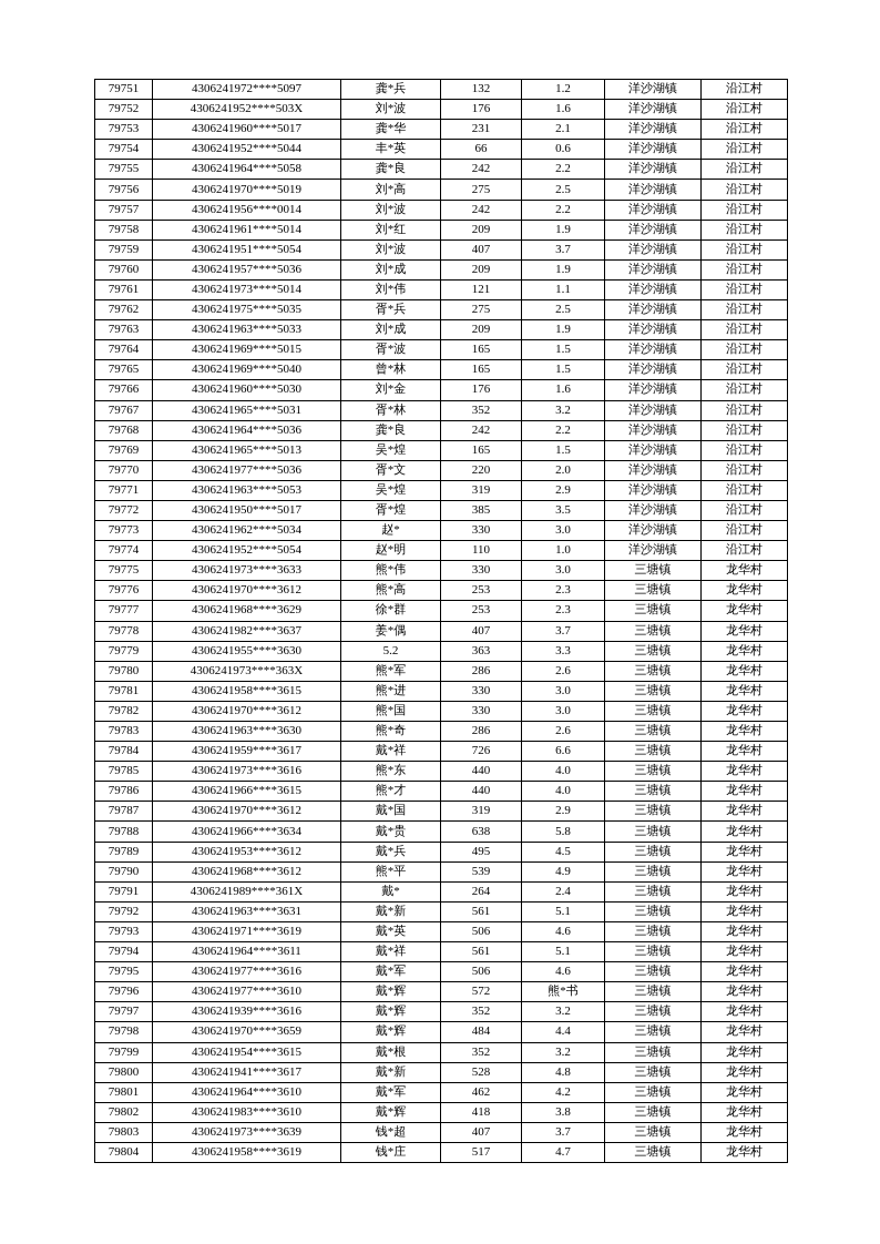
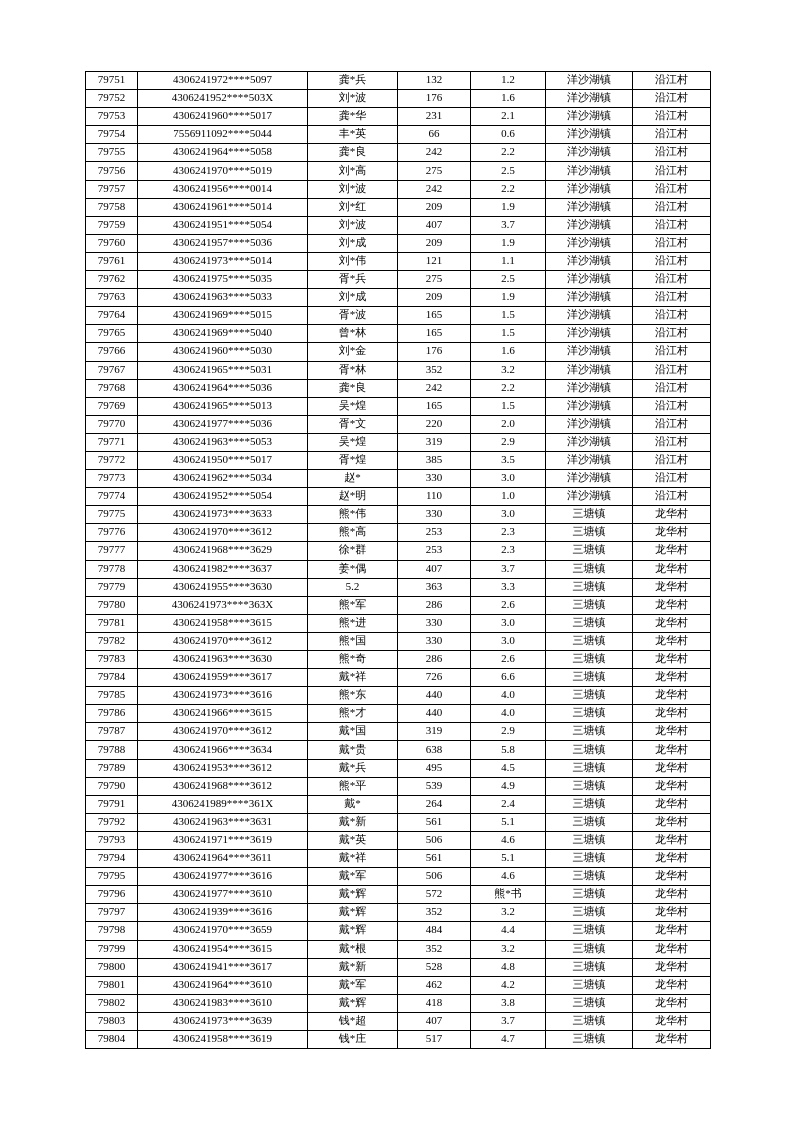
  79751	4306241972****5097	龚*兵	132	1.2	洋沙湖镇	沿江村
  79752	4306241952****503X	刘*波	176	1.6	洋沙湖镇	沿江村
  79753	4306241960****5017	龚*华	231	2.1	洋沙湖镇	沿江村
- 79754	4306241952****5044	丰*英	66	0.6	洋沙湖镇	沿江村
+ 79754	7556911092****5044	丰*英	66	0.6	洋沙湖镇	沿江村
  79755	4306241964****5058	龚*良	242	2.2	洋沙湖镇	沿江村
  79756	4306241970****5019	刘*高	275	2.5	洋沙湖镇	沿江村
  79757	4306241956****0014	刘*波	242	2.2	洋沙湖镇	沿江村
  79758	4306241961****5014	刘*红	209	1.9	洋沙湖镇	沿江村
  79759	4306241951****5054	刘*波	407	3.7	洋沙湖镇	沿江村
  79760	4306241957****5036	刘*成	209	1.9	洋沙湖镇	沿江村
  79761	4306241973****5014	刘*伟	121	1.1	洋沙湖镇	沿江村
  79762	4306241975****5035	胥*兵	275	2.5	洋沙湖镇	沿江村
  79763	4306241963****5033	刘*成	209	1.9	洋沙湖镇	沿江村
  79764	4306241969****5015	胥*波	165	1.5	洋沙湖镇	沿江村
  79765	4306241969****5040	曾*林	165	1.5	洋沙湖镇	沿江村
  79766	4306241960****5030	刘*金	176	1.6	洋沙湖镇	沿江村
  79767	4306241965****5031	胥*林	352	3.2	洋沙湖镇	沿江村
  79768	4306241964****5036	龚*良	242	2.2	洋沙湖镇	沿江村
  79769	4306241965****5013	吴*煌	165	1.5	洋沙湖镇	沿江村
  79770	4306241977****5036	胥*文	220	2.0	洋沙湖镇	沿江村
  79771	4306241963****5053	吴*煌	319	2.9	洋沙湖镇	沿江村
  79772	4306241950****5017	胥*煌	385	3.5	洋沙湖镇	沿江村
  79773	4306241962****5034	赵*	330	3.0	洋沙湖镇	沿江村
  79774	4306241952****5054	赵*明	110	1.0	洋沙湖镇	沿江村
  79775	4306241973****3633	熊*伟	330	3.0	三塘镇	龙华村
  79776	4306241970****3612	熊*高	253	2.3	三塘镇	龙华村
  79777	4306241968****3629	徐*群	253	2.3	三塘镇	龙华村
  79778	4306241982****3637	姜*偶	407	3.7	三塘镇	龙华村
  79779	4306241955****3630	5.2	363	3.3	三塘镇	龙华村
  79780	4306241973****363X	熊*军	286	2.6	三塘镇	龙华村
  79781	4306241958****3615	熊*进	330	3.0	三塘镇	龙华村
  79782	4306241970****3612	熊*国	330	3.0	三塘镇	龙华村
  79783	4306241963****3630	熊*奇	286	2.6	三塘镇	龙华村
  79784	4306241959****3617	戴*祥	726	6.6	三塘镇	龙华村
  79785	4306241973****3616	熊*东	440	4.0	三塘镇	龙华村
  79786	4306241966****3615	熊*才	440	4.0	三塘镇	龙华村
  79787	4306241970****3612	戴*国	319	2.9	三塘镇	龙华村
  79788	4306241966****3634	戴*贵	638	5.8	三塘镇	龙华村
  79789	4306241953****3612	戴*兵	495	4.5	三塘镇	龙华村
  79790	4306241968****3612	熊*平	539	4.9	三塘镇	龙华村
  79791	4306241989****361X	戴*	264	2.4	三塘镇	龙华村
  79792	4306241963****3631	戴*新	561	5.1	三塘镇	龙华村
  79793	4306241971****3619	戴*英	506	4.6	三塘镇	龙华村
  79794	4306241964****3611	戴*祥	561	5.1	三塘镇	龙华村
  79795	4306241977****3616	戴*军	506	4.6	三塘镇	龙华村
  79796	4306241977****3610	戴*辉	572	熊*书	三塘镇	龙华村
  79797	4306241939****3616	戴*辉	352	3.2	三塘镇	龙华村
  79798	4306241970****3659	戴*辉	484	4.4	三塘镇	龙华村
  79799	4306241954****3615	戴*根	352	3.2	三塘镇	龙华村
  79800	4306241941****3617	戴*新	528	4.8	三塘镇	龙华村
  79801	4306241964****3610	戴*军	462	4.2	三塘镇	龙华村
  79802	4306241983****3610	戴*辉	418	3.8	三塘镇	龙华村
  79803	4306241973****3639	钱*超	407	3.7	三塘镇	龙华村
  79804	4306241958****3619	钱*庄	517	4.7	三塘镇	龙华村
